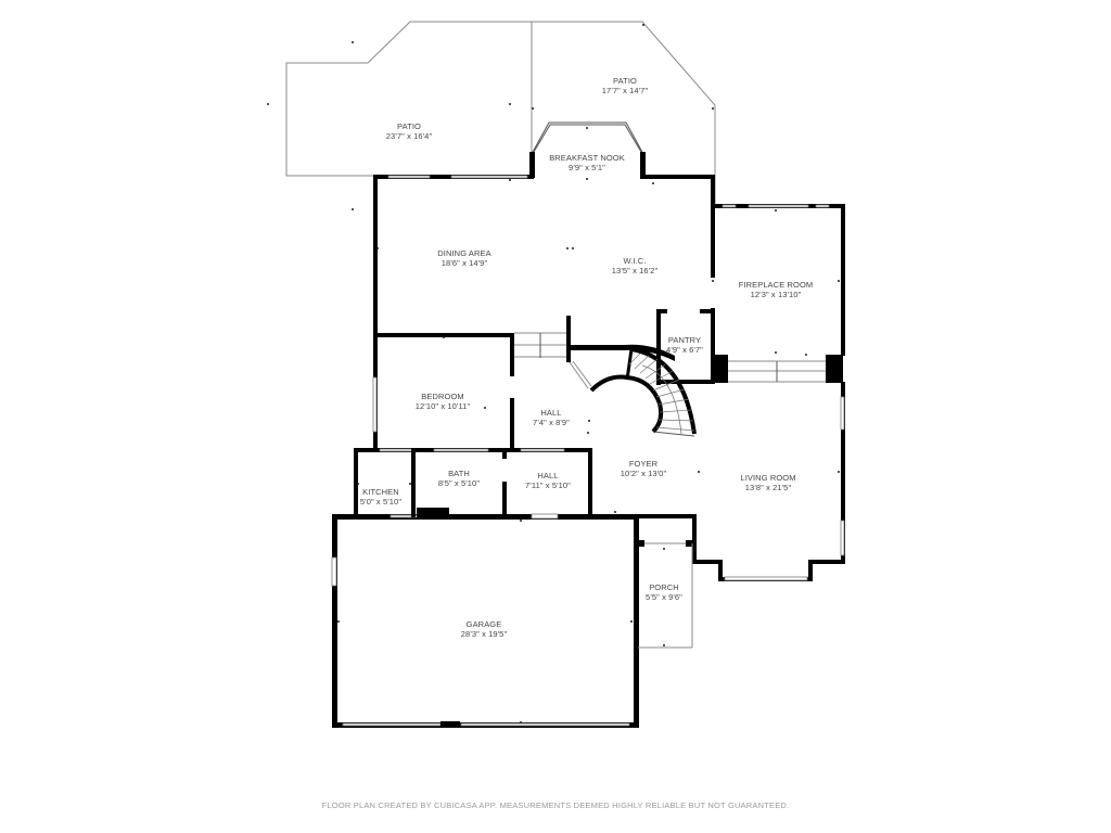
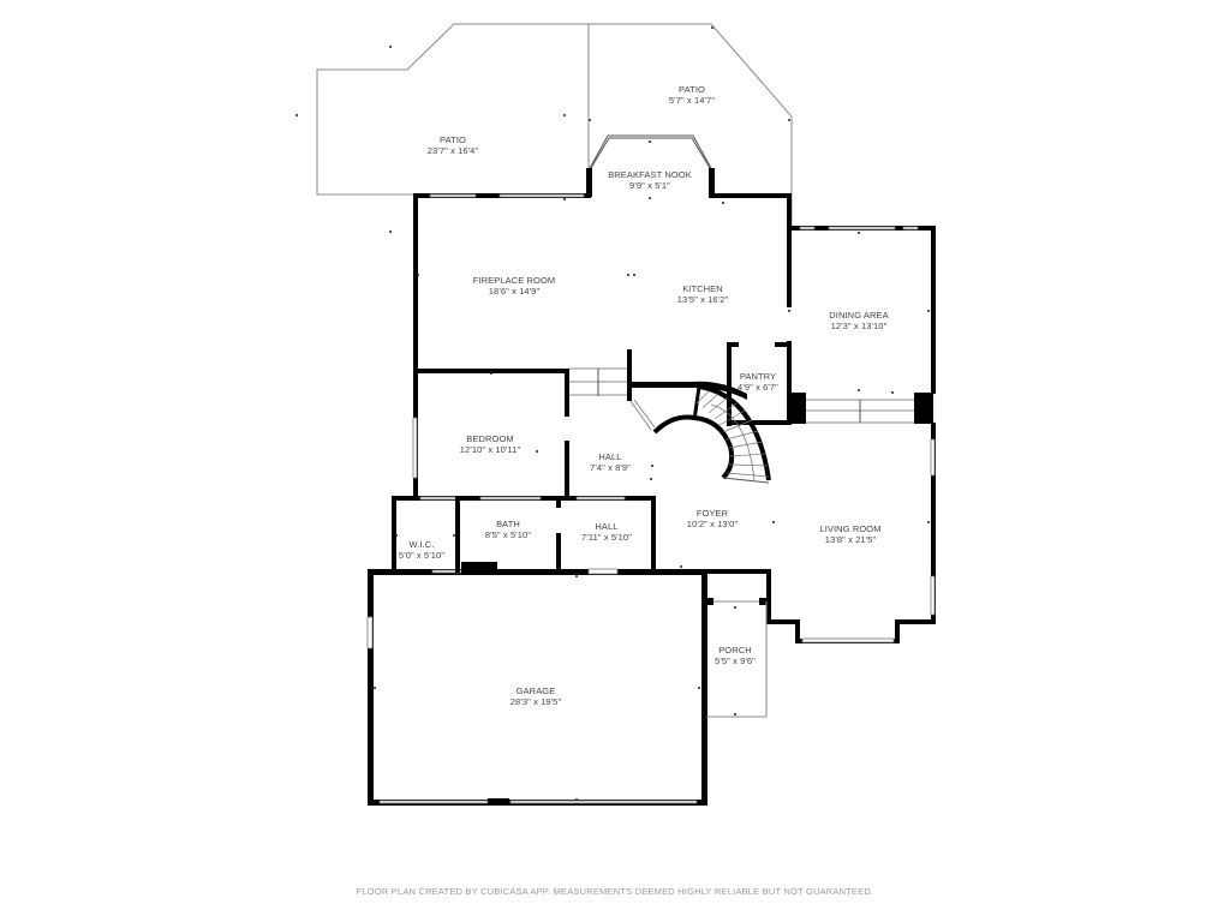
  PATIO
  23'7" x 16'4"
  PATIO
- 17'7" x 14'7"
+ 5'7" x 14'7"
  BREAKFAST NOOK
  9'9" x 5'1"
- DINING AREA
+ FIREPLACE ROOM
  18'6" x 14'9"
- W.I.C.
+ KITCHEN
  13'5" x 16'2"
- FIREPLACE ROOM
+ DINING AREA
  12'3" x 13'10"
  PANTRY
  4'9" x 6'7"
  BEDROOM
  12'10" x 10'11"
  HALL
  7'4" x 8'9"
  FOYER
  10'2" x 13'0"
  LIVING ROOM
  13'8" x 21'5"
- KITCHEN
+ W.I.C.
  5'0" x 5'10"
  BATH
  8'5" x 5'10"
  HALL
  7'11" x 5'10"
  PORCH
  5'5" x 9'6"
  GARAGE
  28'3" x 19'5"
  FLOOR PLAN CREATED BY CUBICASA APP. MEASUREMENTS DEEMED HIGHLY RELIABLE BUT NOT GUARANTEED.
